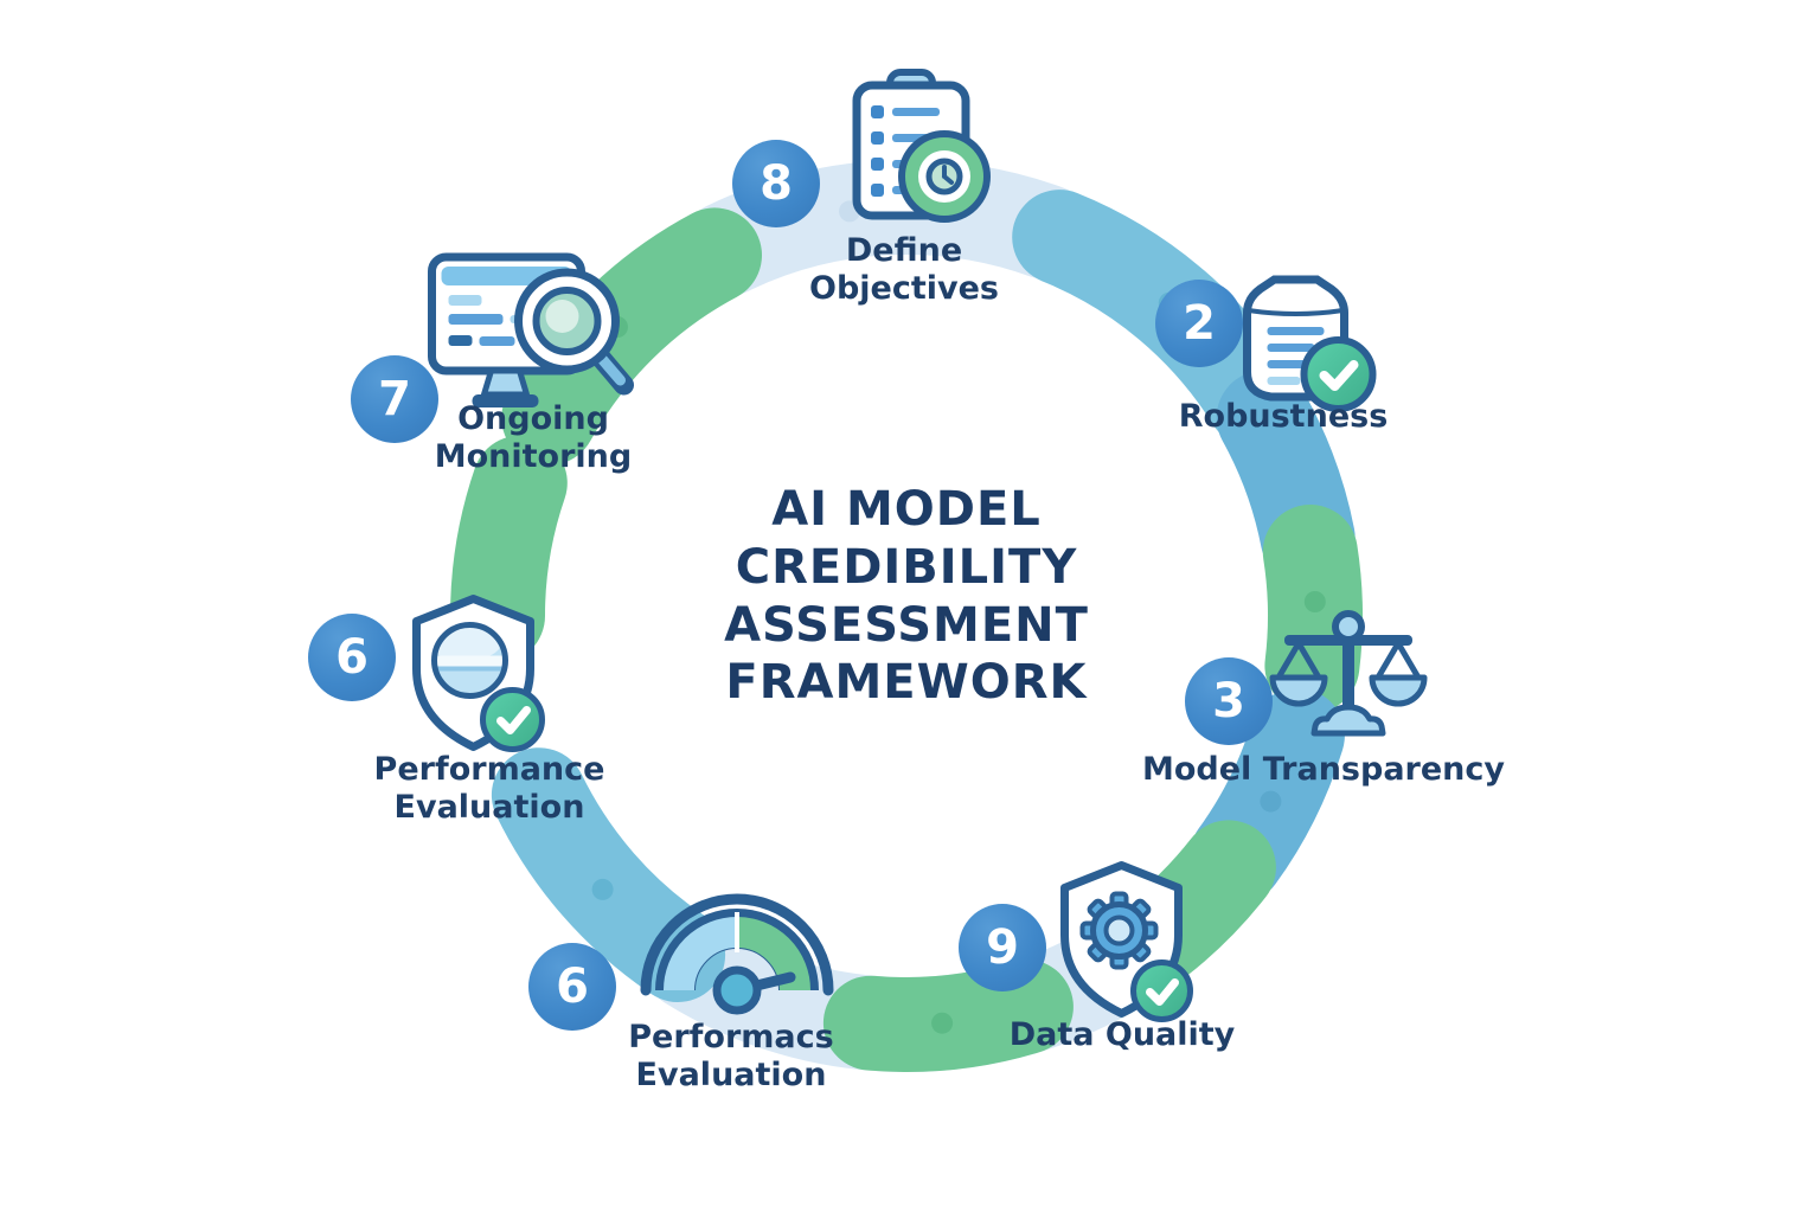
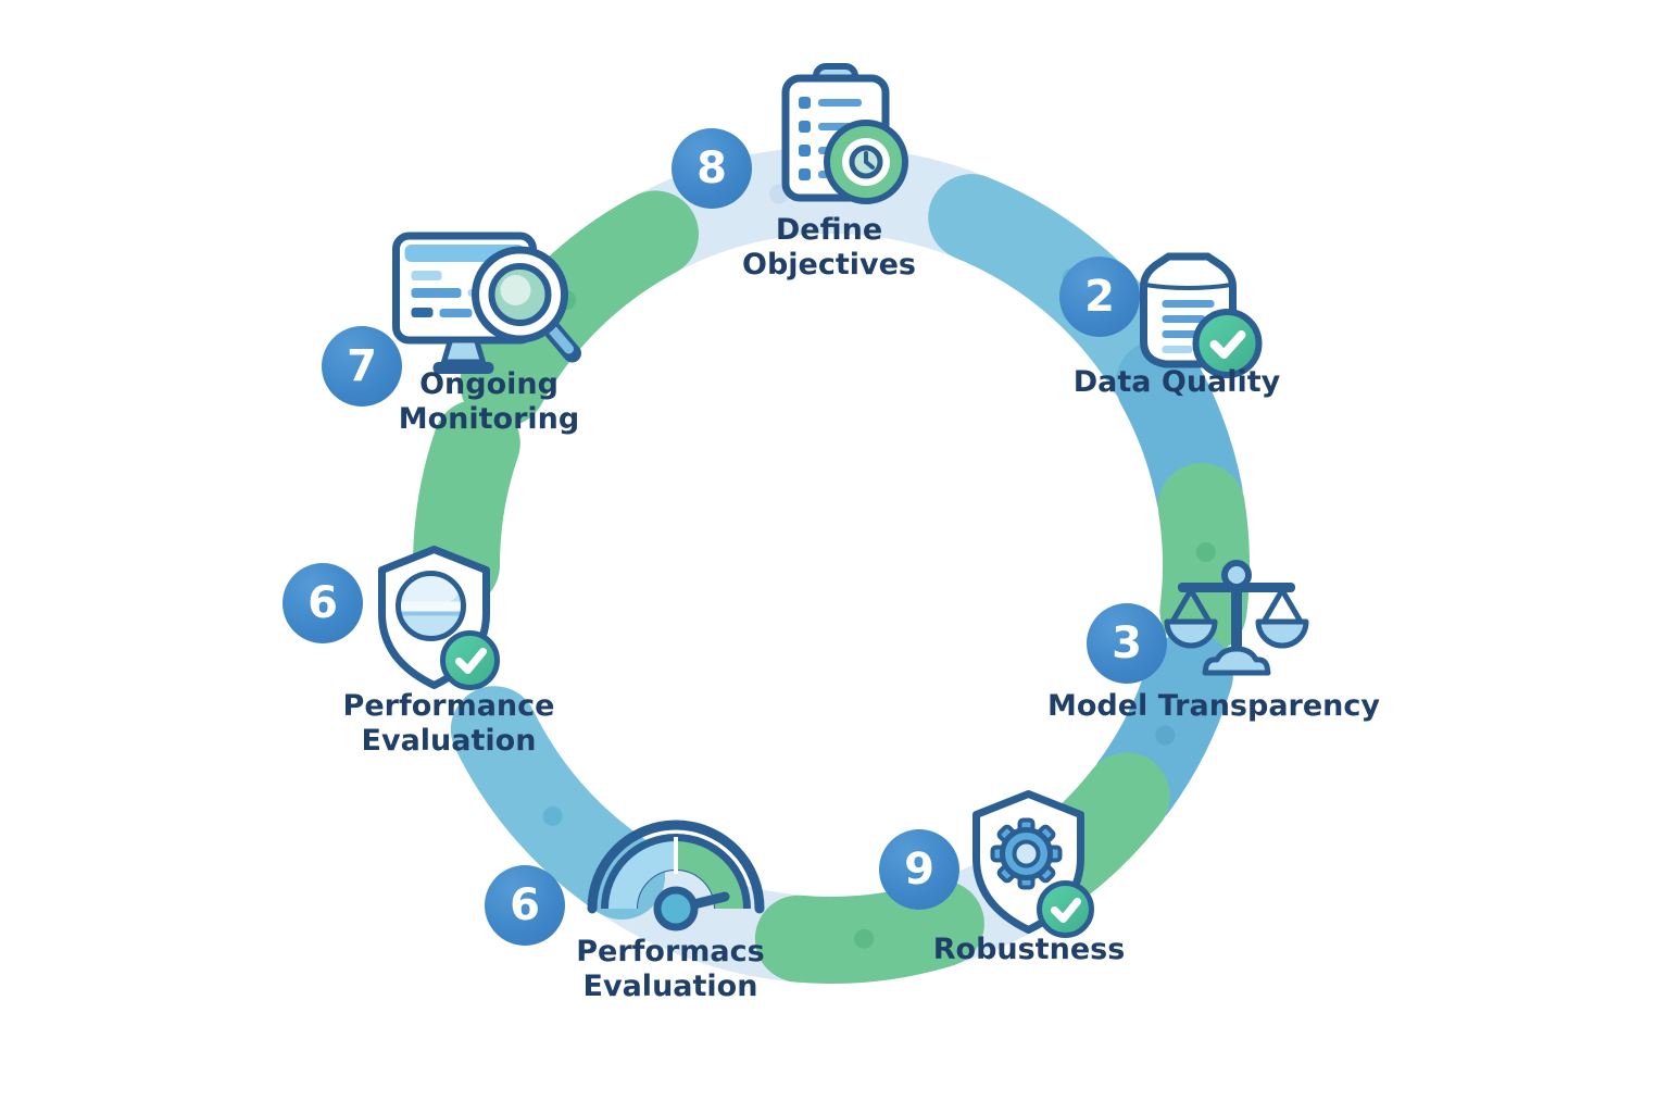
- AI MODEL
- CREDIBILITY
- ASSESSMENT
- FRAMEWORK
  8
  Define
  Objectives
  2
- Robustness
+ Data Quality
  3
  Model Transparency
  9
- Data Quality
+ Robustness
  6
  Performacs
  Evaluation
  6
  Performance
  Evaluation
  7
  Ongoing
  Monitoring
